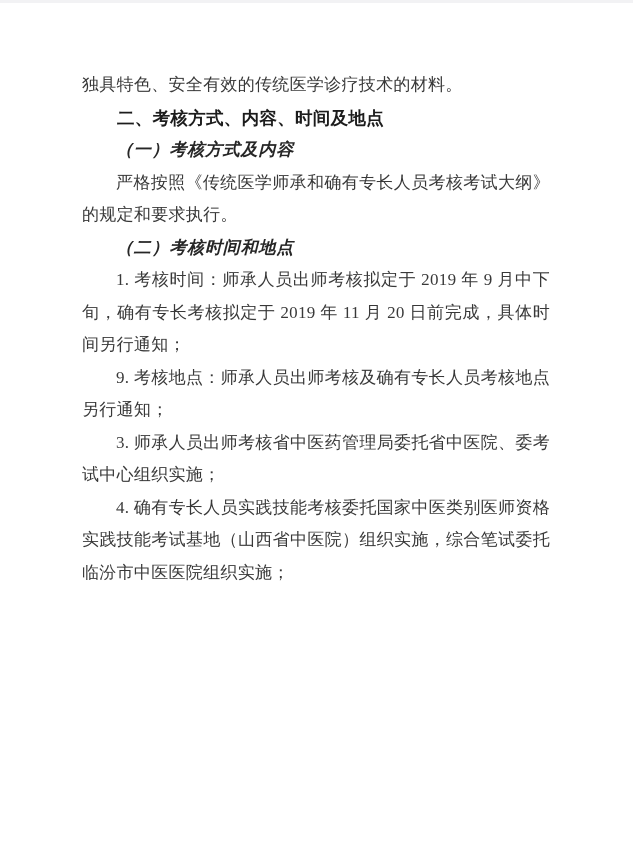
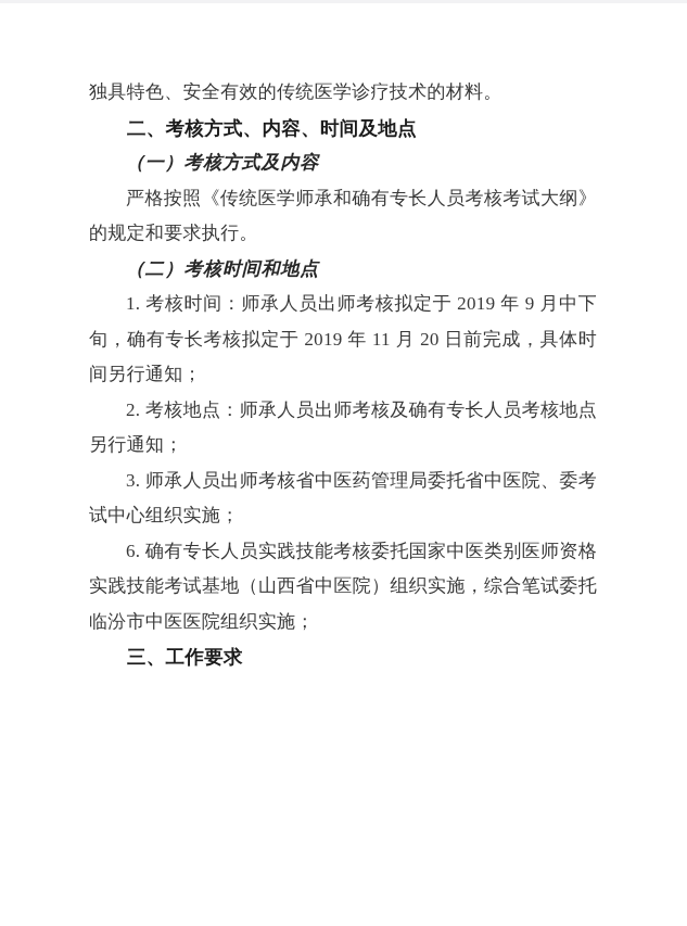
  独具特色、安全有效的传统医学诊疗技术的材料。
  二、考核方式、内容、时间及地点
  （一）考核方式及内容
  严格按照《传统医学师承和确有专长人员考核考试大纲》的规定和要求执行。
  （二）考核时间和地点
  1. 考核时间：师承人员出师考核拟定于 2019 年 9 月中下旬，确有专长考核拟定于 2019 年 11 月 20 日前完成，具体时间另行通知；
- 9. 考核地点：师承人员出师考核及确有专长人员考核地点另行通知；
+ 2. 考核地点：师承人员出师考核及确有专长人员考核地点另行通知；
  3. 师承人员出师考核省中医药管理局委托省中医院、委考试中心组织实施；
- 4. 确有专长人员实践技能考核委托国家中医类别医师资格实践技能考试基地（山西省中医院）组织实施，综合笔试委托临汾市中医医院组织实施；
+ 6. 确有专长人员实践技能考核委托国家中医类别医师资格实践技能考试基地（山西省中医院）组织实施，综合笔试委托临汾市中医医院组织实施；
+ 三、工作要求
